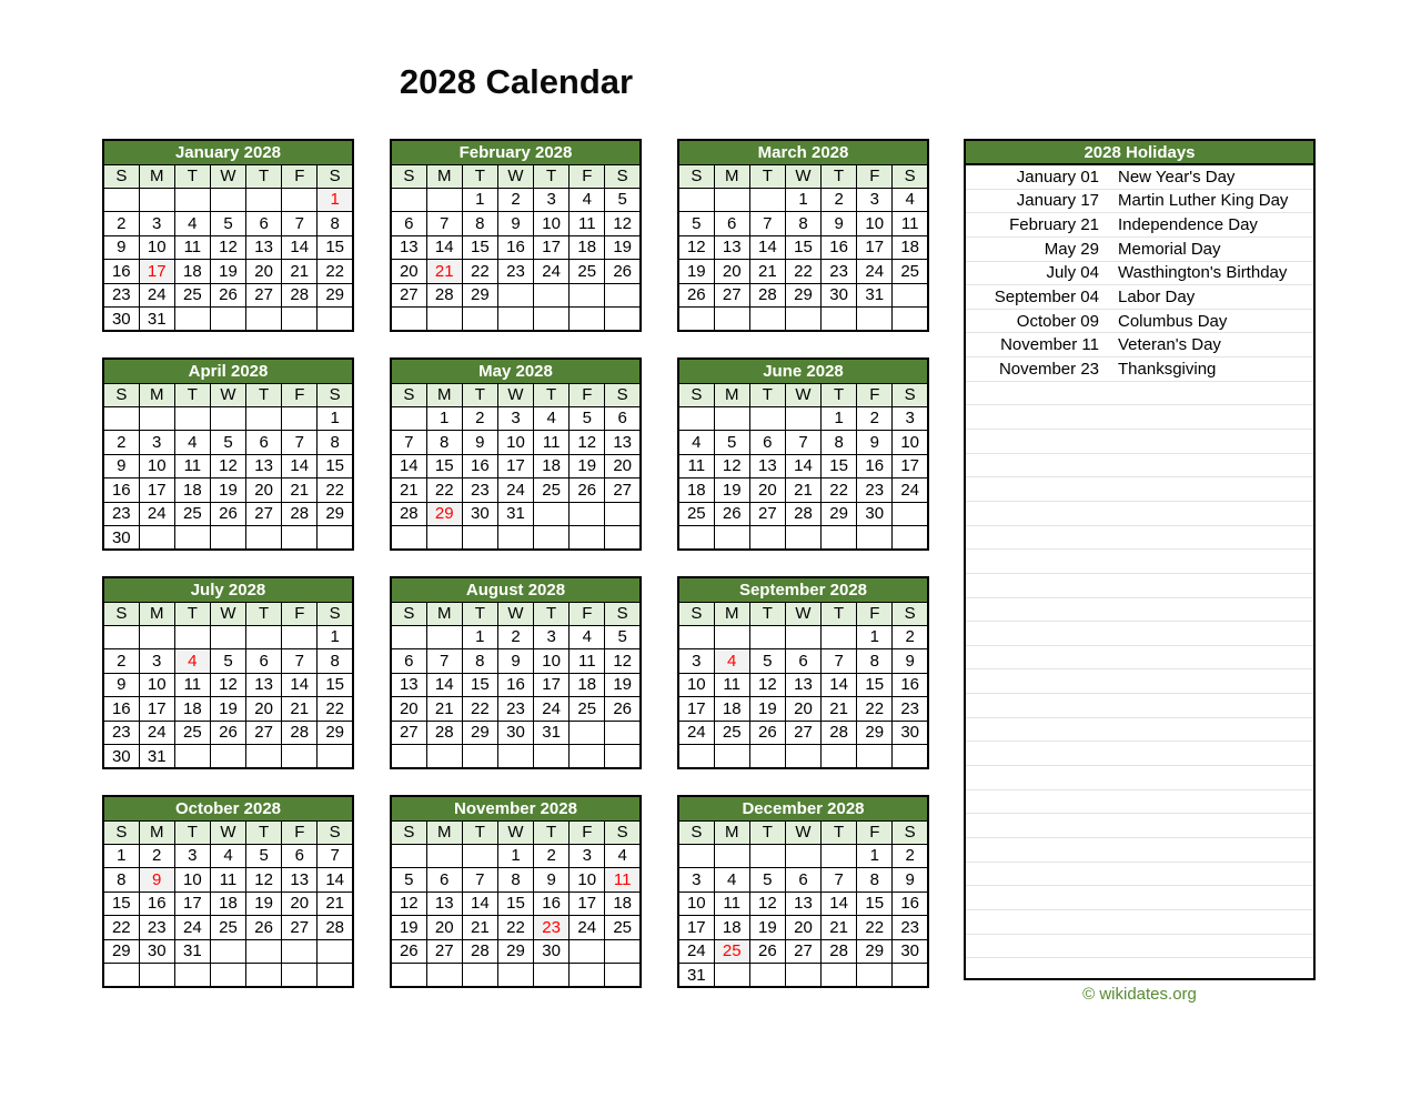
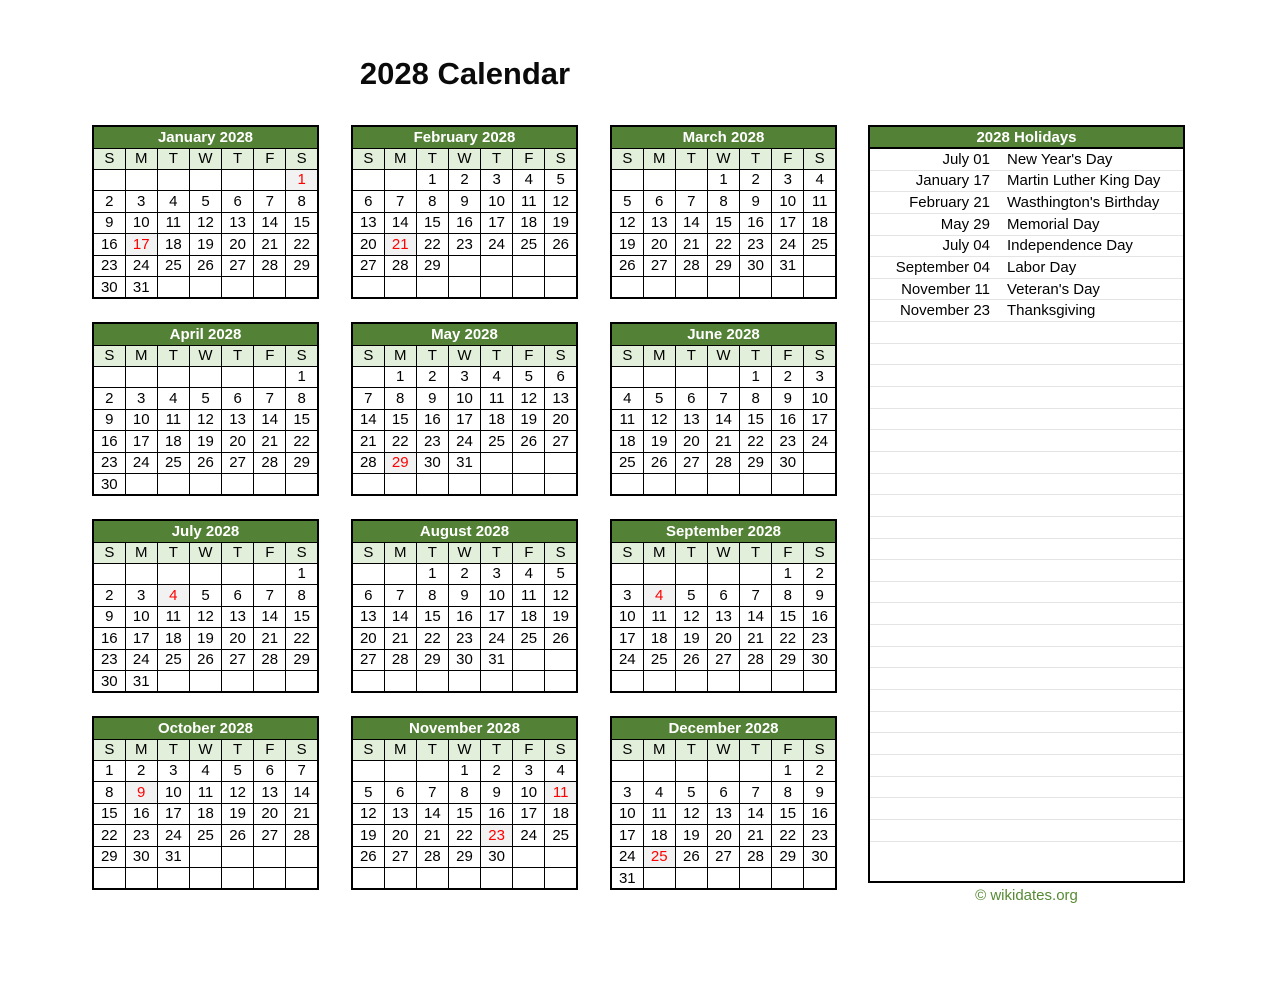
  2028 Calendar
  January 2028
  S	M	T	W	T	F	S
  						1
  2	3	4	5	6	7	8
  9	10	11	12	13	14	15
  16	17	18	19	20	21	22
  23	24	25	26	27	28	29
  30	31
  February 2028
  S	M	T	W	T	F	S
  		1	2	3	4	5
  6	7	8	9	10	11	12
  13	14	15	16	17	18	19
  20	21	22	23	24	25	26
  27	28	29
  March 2028
  S	M	T	W	T	F	S
  			1	2	3	4
  5	6	7	8	9	10	11
  12	13	14	15	16	17	18
  19	20	21	22	23	24	25
  26	27	28	29	30	31
  April 2028
  S	M	T	W	T	F	S
  						1
  2	3	4	5	6	7	8
  9	10	11	12	13	14	15
  16	17	18	19	20	21	22
  23	24	25	26	27	28	29
  30
  May 2028
  S	M	T	W	T	F	S
  	1	2	3	4	5	6
  7	8	9	10	11	12	13
  14	15	16	17	18	19	20
  21	22	23	24	25	26	27
  28	29	30	31
  June 2028
  S	M	T	W	T	F	S
  				1	2	3
  4	5	6	7	8	9	10
  11	12	13	14	15	16	17
  18	19	20	21	22	23	24
  25	26	27	28	29	30
  July 2028
  S	M	T	W	T	F	S
  						1
  2	3	4	5	6	7	8
  9	10	11	12	13	14	15
  16	17	18	19	20	21	22
  23	24	25	26	27	28	29
  30	31
  August 2028
  S	M	T	W	T	F	S
  		1	2	3	4	5
  6	7	8	9	10	11	12
  13	14	15	16	17	18	19
  20	21	22	23	24	25	26
  27	28	29	30	31
  September 2028
  S	M	T	W	T	F	S
  					1	2
  3	4	5	6	7	8	9
  10	11	12	13	14	15	16
  17	18	19	20	21	22	23
  24	25	26	27	28	29	30
  October 2028
  S	M	T	W	T	F	S
  1	2	3	4	5	6	7
  8	9	10	11	12	13	14
  15	16	17	18	19	20	21
  22	23	24	25	26	27	28
  29	30	31
  November 2028
  S	M	T	W	T	F	S
  			1	2	3	4
  5	6	7	8	9	10	11
  12	13	14	15	16	17	18
  19	20	21	22	23	24	25
  26	27	28	29	30
  December 2028
  S	M	T	W	T	F	S
  					1	2
  3	4	5	6	7	8	9
  10	11	12	13	14	15	16
  17	18	19	20	21	22	23
  24	25	26	27	28	29	30
  31
  2028 Holidays
- January 01
+ July 01
  New Year's Day
  January 17
  Martin Luther King Day
  February 21
- Independence Day
+ Wasthington's Birthday
  May 29
  Memorial Day
  July 04
- Wasthington's Birthday
+ Independence Day
  September 04
  Labor Day
- October 09
- Columbus Day
  November 11
  Veteran's Day
  November 23
  Thanksgiving
  © wikidates.org
